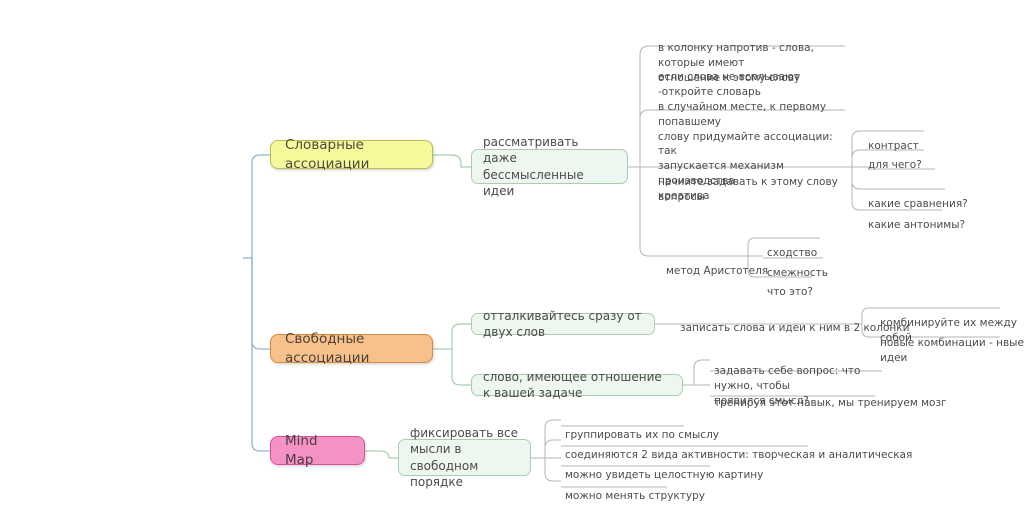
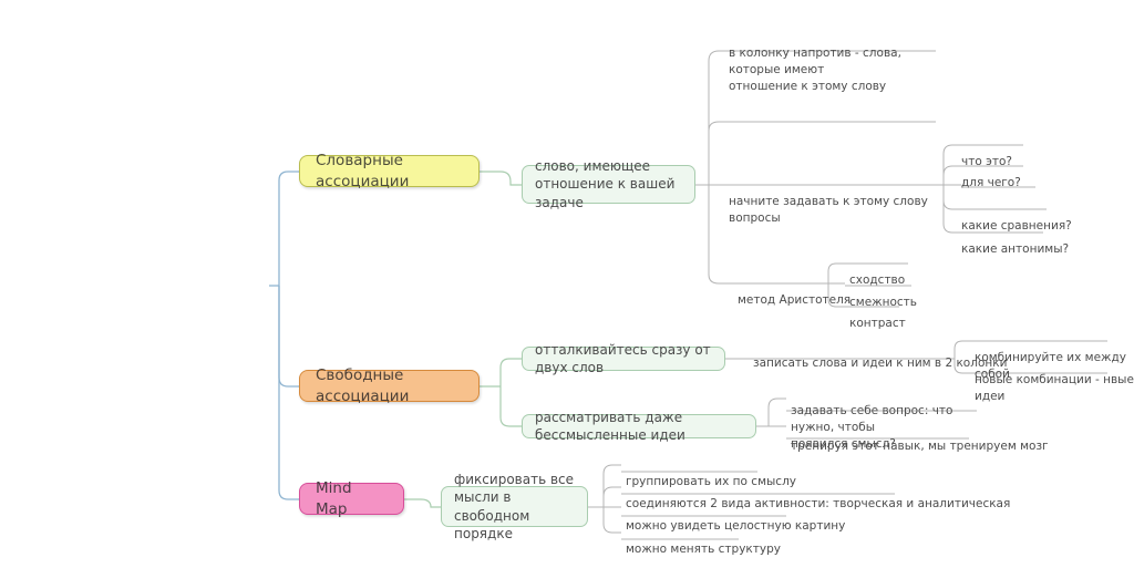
  Словарные ассоциации
- рассматривать даже бессмысленные идеи
+ слово, имеющее отношение к вашей задаче
  в колонку напротив - слова, которые имеют
  отношение к этому слову
- если слова не всплывают -откройте словарь
- в случайном месте, к первому попавшему
- слову придумайте ассоциации: так
- запускается механизм производства
- креатива
  начните задавать к этому слову вопросы
- контраст
+ что это?
  для чего?
  какие сравнения?
  какие антонимы?
  метод Аристотеля
  сходство
  смежность
- что это?
+ контраст
  Свободные ассоциации
  отталкивайтесь сразу от двух слов
  записать слова и идеи к ним в 2 колонки
  комбинируйте их между собой
  новые комбинации - нвые идеи
- слово, имеющее отношение к вашей задаче
+ рассматривать даже бессмысленные идеи
  задавать себе вопрос: что нужно, чтобы
  появился смысл?
  тренируя этот навык, мы тренируем мозг
  Mind Map
  фиксировать все мысли в свободном порядке
  группировать их по смыслу
  соединяются 2 вида активности: творческая и аналитическая
  можно увидеть целостную картину
  можно менять структуру
